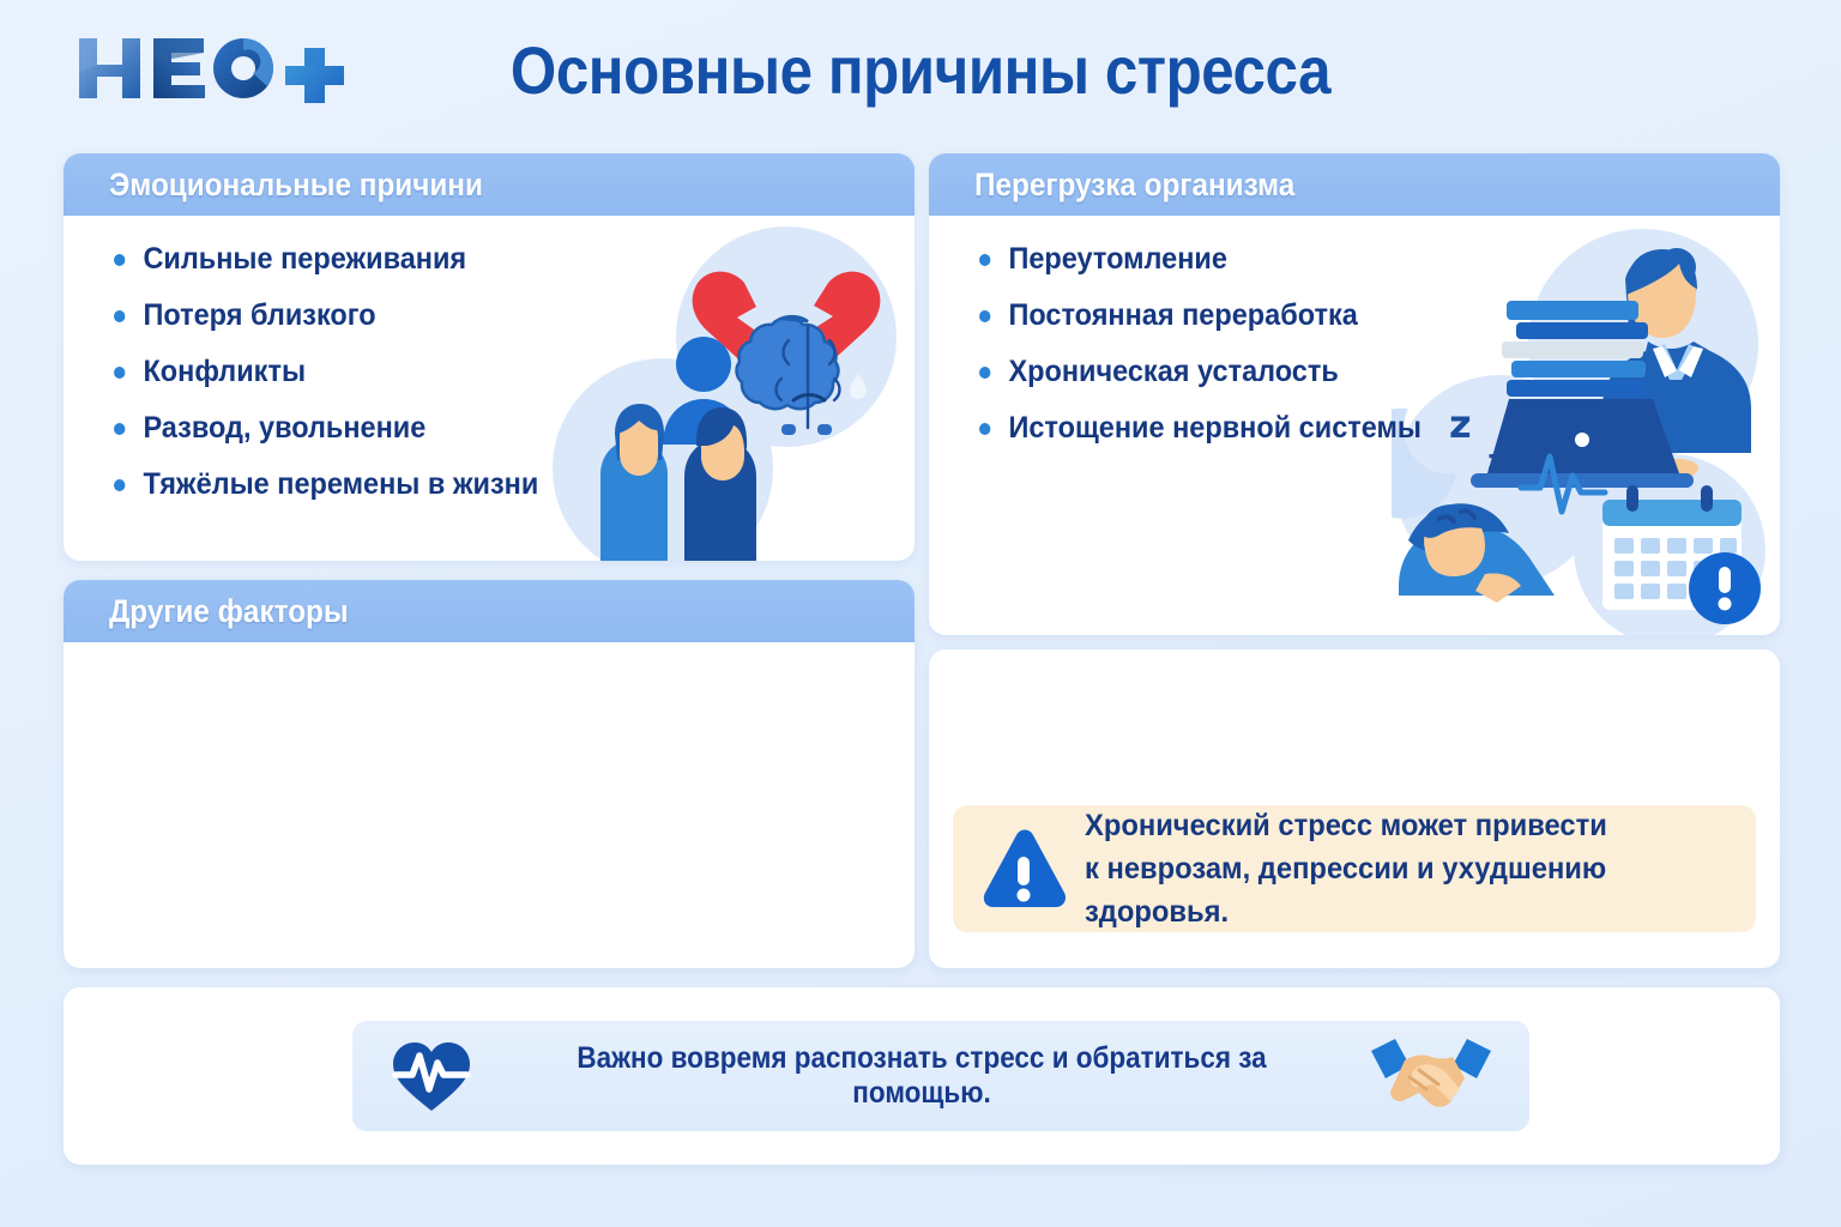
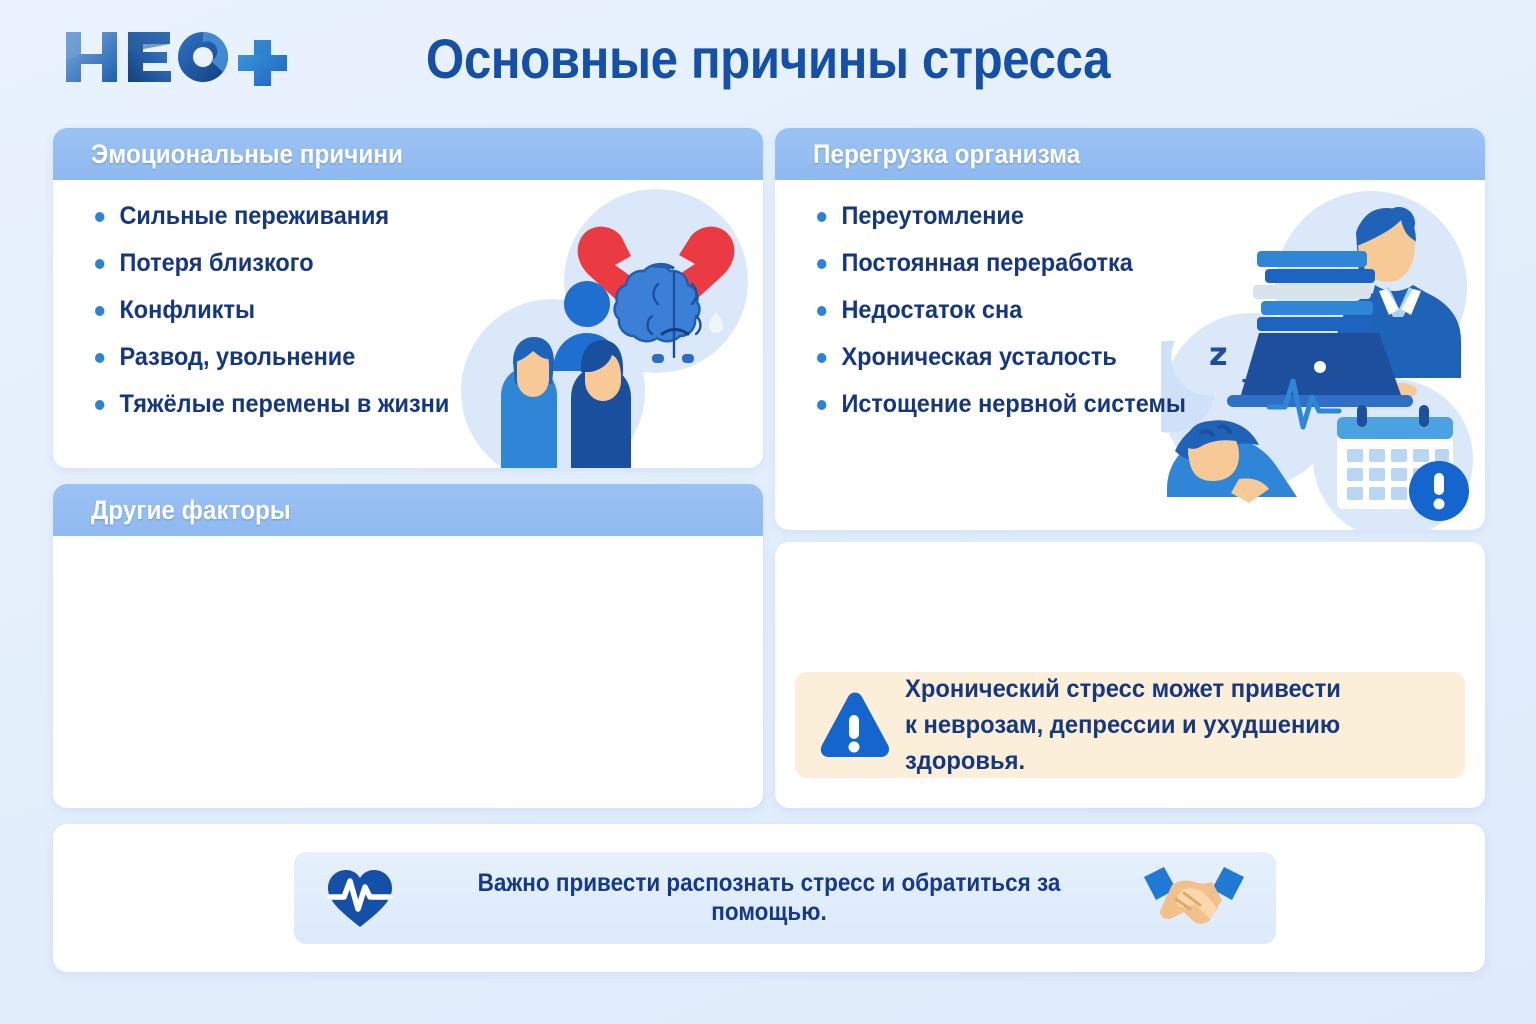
  Основные причины стресса
  Эмоциональные причини
  Сильные переживания
  Потеря близкого
  Конфликты
  Развод, увольнение
  Тяжёлые перемены в жизни
  Перегрузка организма
  z
  z
  Переутомление
  Постоянная переработка
+ Недостаток сна
  Хроническая усталость
  Истощение нервной системы
  Другие факторы
  Хронический стресс может привести
  к неврозам, депрессии и ухудшению здоровья.
- Важно вовремя распознать стресс и обратиться за помощью.
+ Важно привести распознать стресс и обратиться за помощью.
